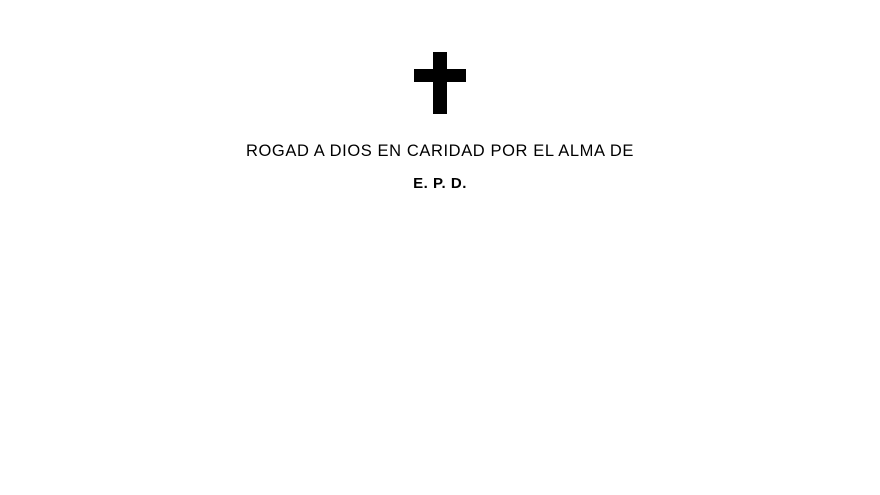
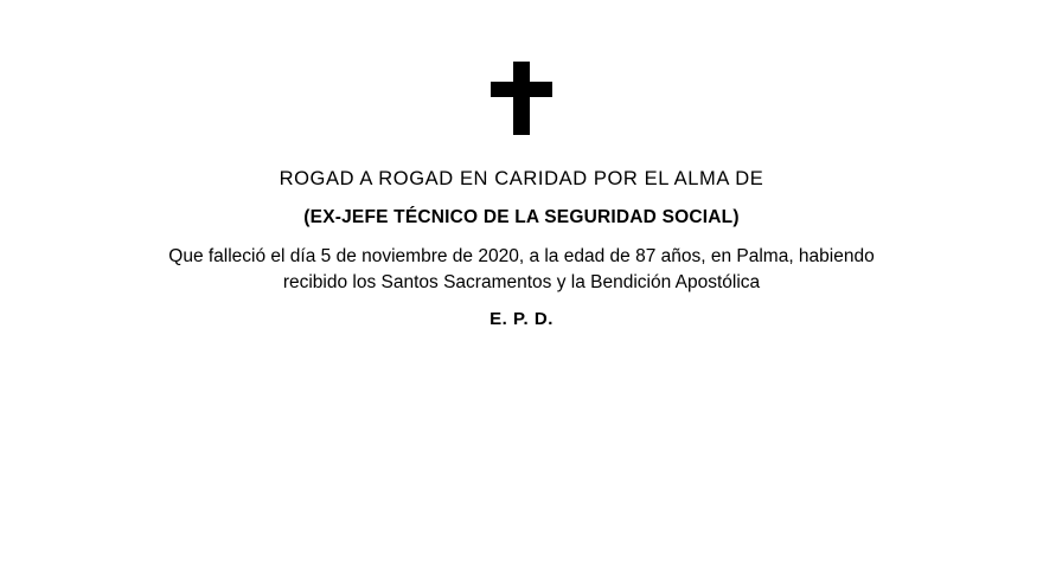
- ROGAD A DIOS EN CARIDAD POR EL ALMA DE
+ ROGAD A ROGAD EN CARIDAD POR EL ALMA DE
+ (EX-JEFE TÉCNICO DE LA SEGURIDAD SOCIAL)
+ Que falleció el día 5 de noviembre de 2020, a la edad de 87 años, en Palma, habiendo recibido los Santos Sacramentos y la Bendición Apostólica
  E. P. D.
